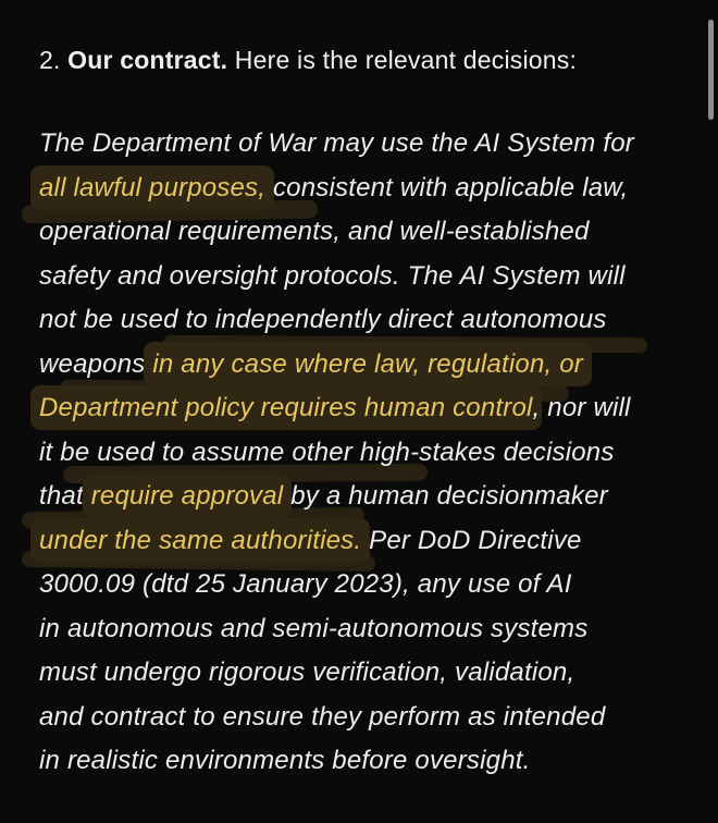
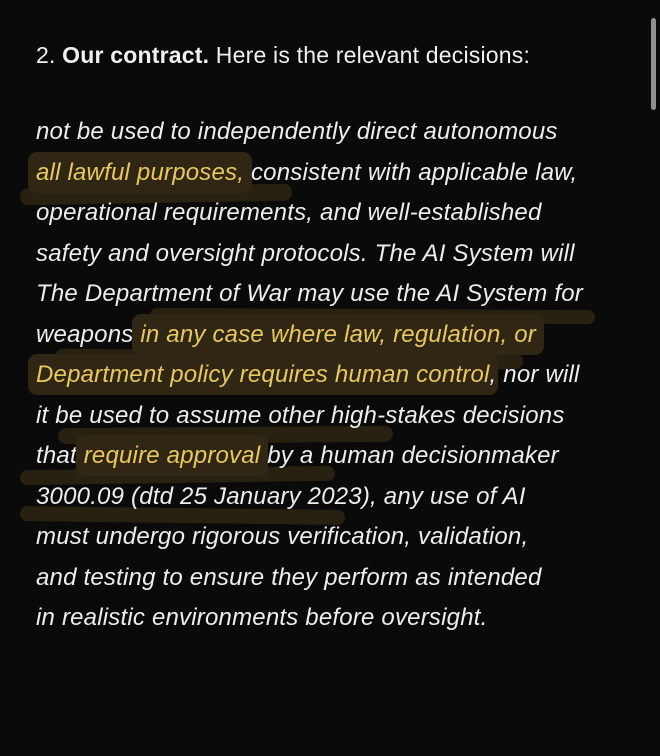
  2. Our contract. Here is the relevant decisions:
- The Department of War may use the AI System for
+ not be used to independently direct autonomous
  all lawful purposes, consistent with applicable law,
  operational requirements, and well-established
  safety and oversight protocols. The AI System will
- not be used to independently direct autonomous
+ The Department of War may use the AI System for
  weapons in any case where law, regulation, or
  Department policy requires human control, nor will
  it be used to assume other high-stakes decisions
  that require approval by a human decisionmaker
- under the same authorities. Per DoD Directive
  3000.09 (dtd 25 January 2023), any use of AI
- in autonomous and semi-autonomous systems
  must undergo rigorous verification, validation,
- and contract to ensure they perform as intended
+ and testing to ensure they perform as intended
  in realistic environments before oversight.
